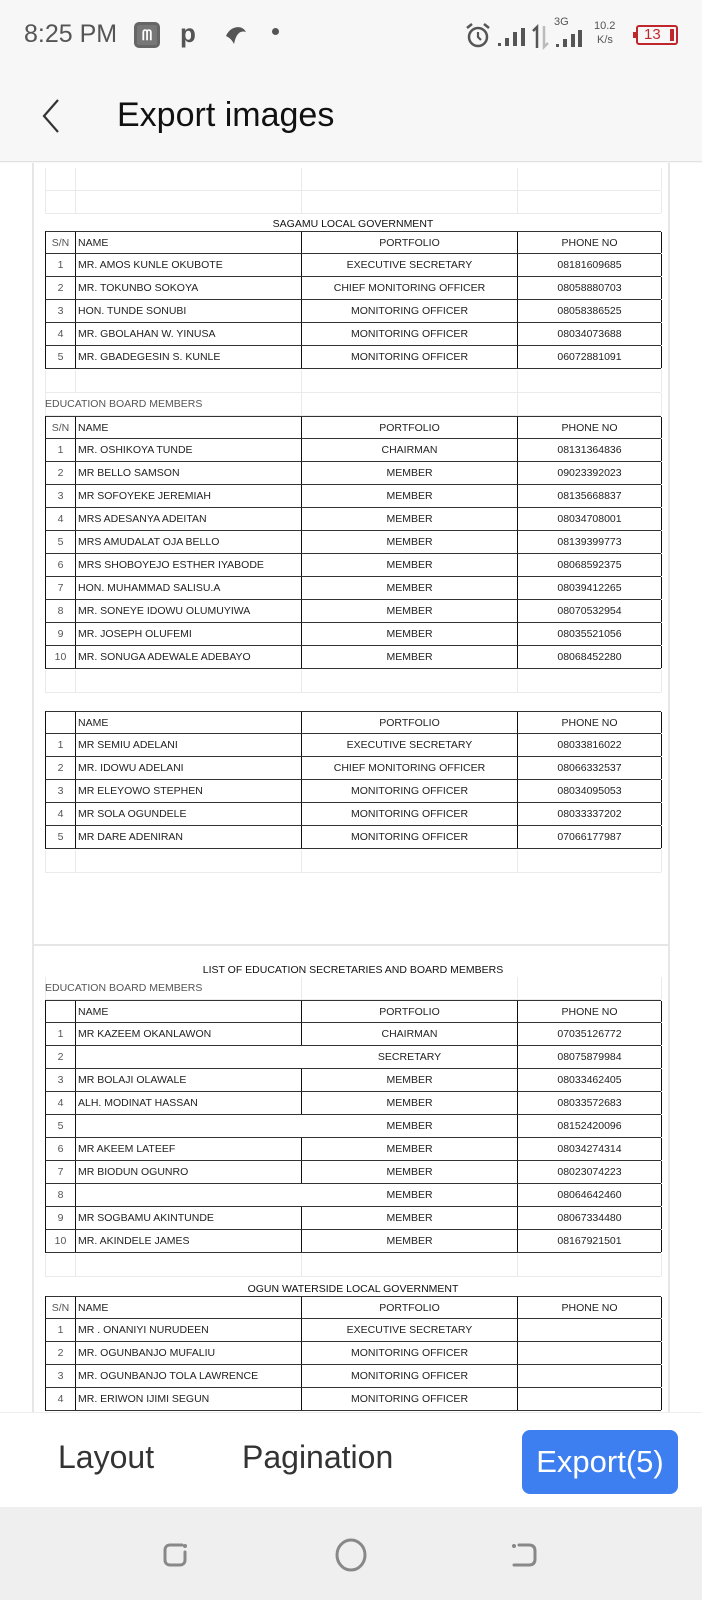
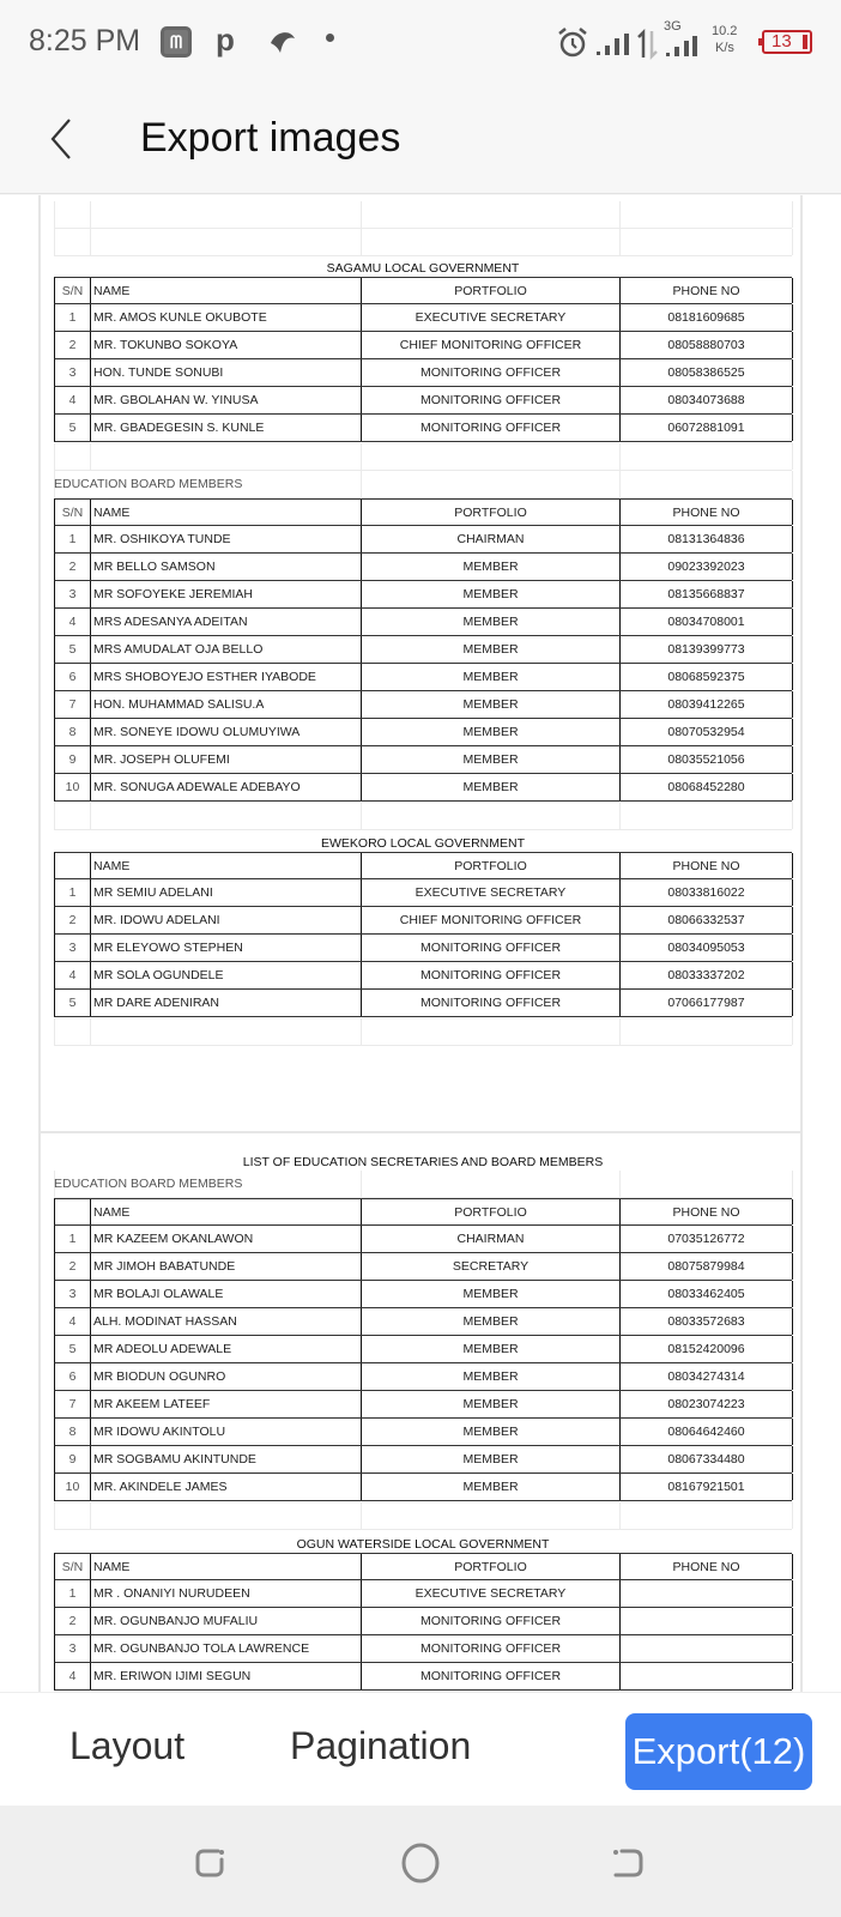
  8:25 PM
  ᗰ
  p
  3G
  10.2
  K/s
  13
  Export images
  SAGAMU LOCAL GOVERNMENT
  S/N
  NAME
  PORTFOLIO
  PHONE NO
  1
  MR. AMOS KUNLE OKUBOTE
  EXECUTIVE SECRETARY
  08181609685
  2
  MR. TOKUNBO SOKOYA
  CHIEF MONITORING OFFICER
  08058880703
  3
  HON. TUNDE SONUBI
  MONITORING OFFICER
  08058386525
  4
  MR. GBOLAHAN W. YINUSA
  MONITORING OFFICER
  08034073688
  5
  MR. GBADEGESIN S. KUNLE
  MONITORING OFFICER
  06072881091
  EDUCATION BOARD MEMBERS
  S/N
  NAME
  PORTFOLIO
  PHONE NO
  1
  MR. OSHIKOYA TUNDE
  CHAIRMAN
  08131364836
  2
  MR BELLO SAMSON
  MEMBER
  09023392023
  3
  MR SOFOYEKE JEREMIAH
  MEMBER
  08135668837
  4
  MRS ADESANYA ADEITAN
  MEMBER
  08034708001
  5
  MRS AMUDALAT OJA BELLO
  MEMBER
  08139399773
  6
  MRS SHOBOYEJO ESTHER IYABODE
  MEMBER
  08068592375
  7
  HON. MUHAMMAD SALISU.A
  MEMBER
  08039412265
  8
  MR. SONEYE IDOWU OLUMUYIWA
  MEMBER
  08070532954
  9
  MR. JOSEPH OLUFEMI
  MEMBER
  08035521056
  10
  MR. SONUGA ADEWALE ADEBAYO
  MEMBER
  08068452280
+ EWEKORO LOCAL GOVERNMENT
  NAME
  PORTFOLIO
  PHONE NO
  1
  MR SEMIU ADELANI
  EXECUTIVE SECRETARY
  08033816022
  2
  MR. IDOWU ADELANI
  CHIEF MONITORING OFFICER
  08066332537
  3
  MR ELEYOWO STEPHEN
  MONITORING OFFICER
  08034095053
  4
  MR SOLA OGUNDELE
  MONITORING OFFICER
  08033337202
  5
  MR DARE ADENIRAN
  MONITORING OFFICER
  07066177987
  LIST OF EDUCATION SECRETARIES AND BOARD MEMBERS
  EDUCATION BOARD MEMBERS
  NAME
  PORTFOLIO
  PHONE NO
  1
  MR KAZEEM OKANLAWON
  CHAIRMAN
  07035126772
  2
+ MR JIMOH BABATUNDE
  SECRETARY
  08075879984
  3
  MR BOLAJI OLAWALE
  MEMBER
  08033462405
  4
  ALH. MODINAT HASSAN
  MEMBER
  08033572683
  5
+ MR ADEOLU ADEWALE
  MEMBER
  08152420096
  6
- MR AKEEM LATEEF
+ MR BIODUN OGUNRO
  MEMBER
  08034274314
  7
- MR BIODUN OGUNRO
+ MR AKEEM LATEEF
  MEMBER
  08023074223
  8
+ MR IDOWU AKINTOLU
  MEMBER
  08064642460
  9
  MR SOGBAMU AKINTUNDE
  MEMBER
  08067334480
  10
  MR. AKINDELE JAMES
  MEMBER
  08167921501
  OGUN WATERSIDE LOCAL GOVERNMENT
  S/N
  NAME
  PORTFOLIO
  PHONE NO
  1
  MR . ONANIYI NURUDEEN
  EXECUTIVE SECRETARY
  2
  MR. OGUNBANJO MUFALIU
  MONITORING OFFICER
  3
  MR. OGUNBANJO TOLA LAWRENCE
  MONITORING OFFICER
  4
  MR. ERIWON IJIMI SEGUN
  MONITORING OFFICER
  Layout
  Pagination
- Export(5)
+ Export(12)
